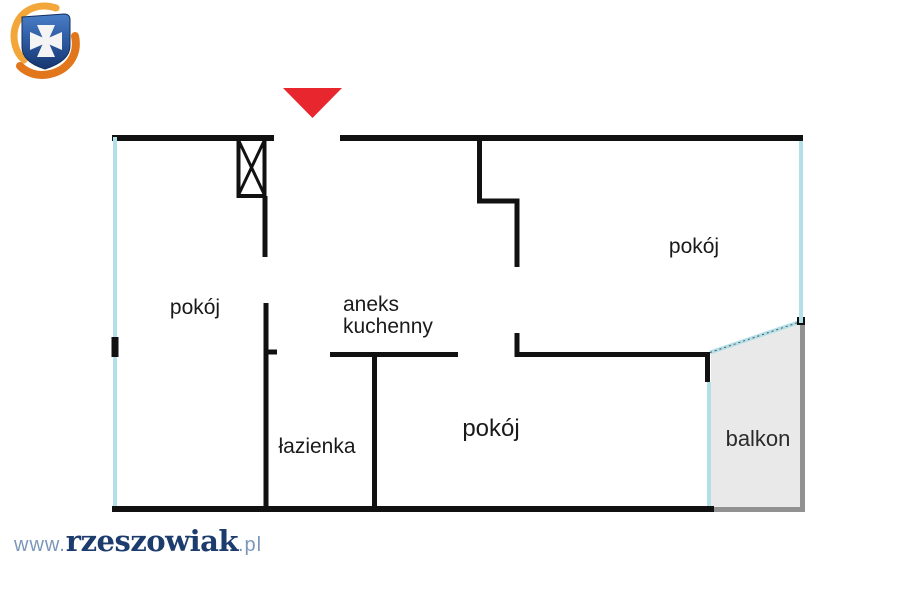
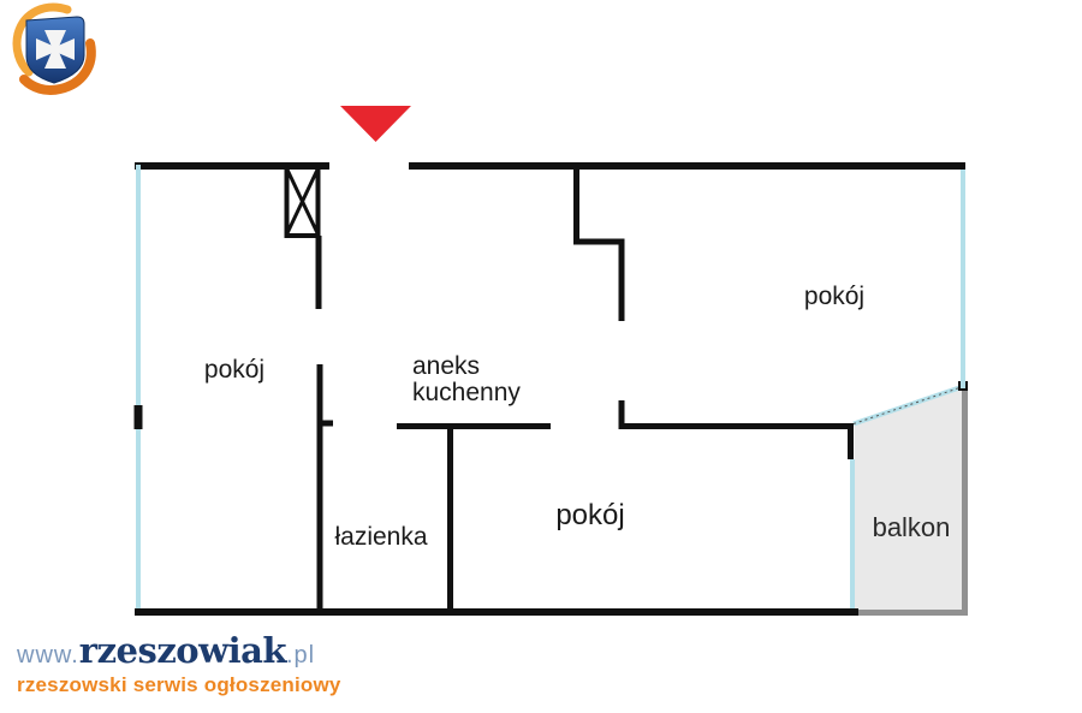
  pokój
  pokój
  pokój
  aneks kuchenny
  łazienka
  balkon
  www.
  rzeszowiak
  .pl
+ rzeszowski serwis ogłoszeniowy
